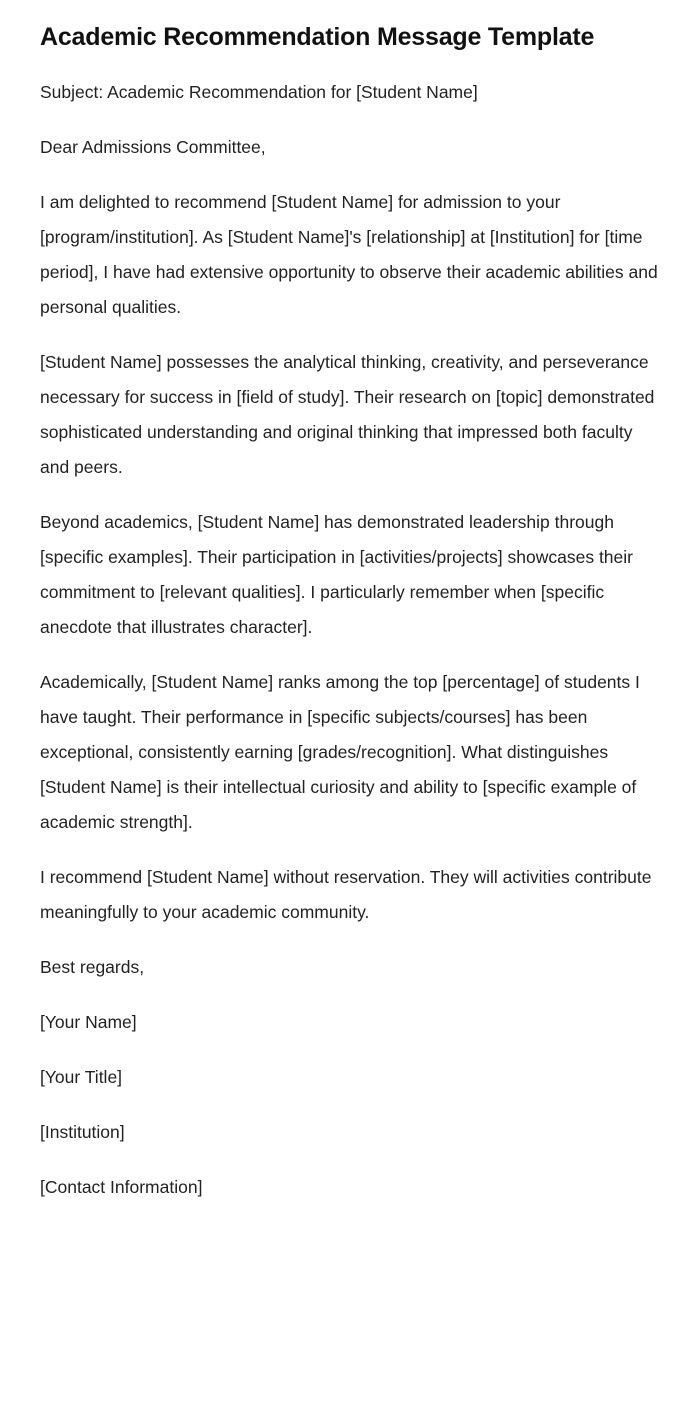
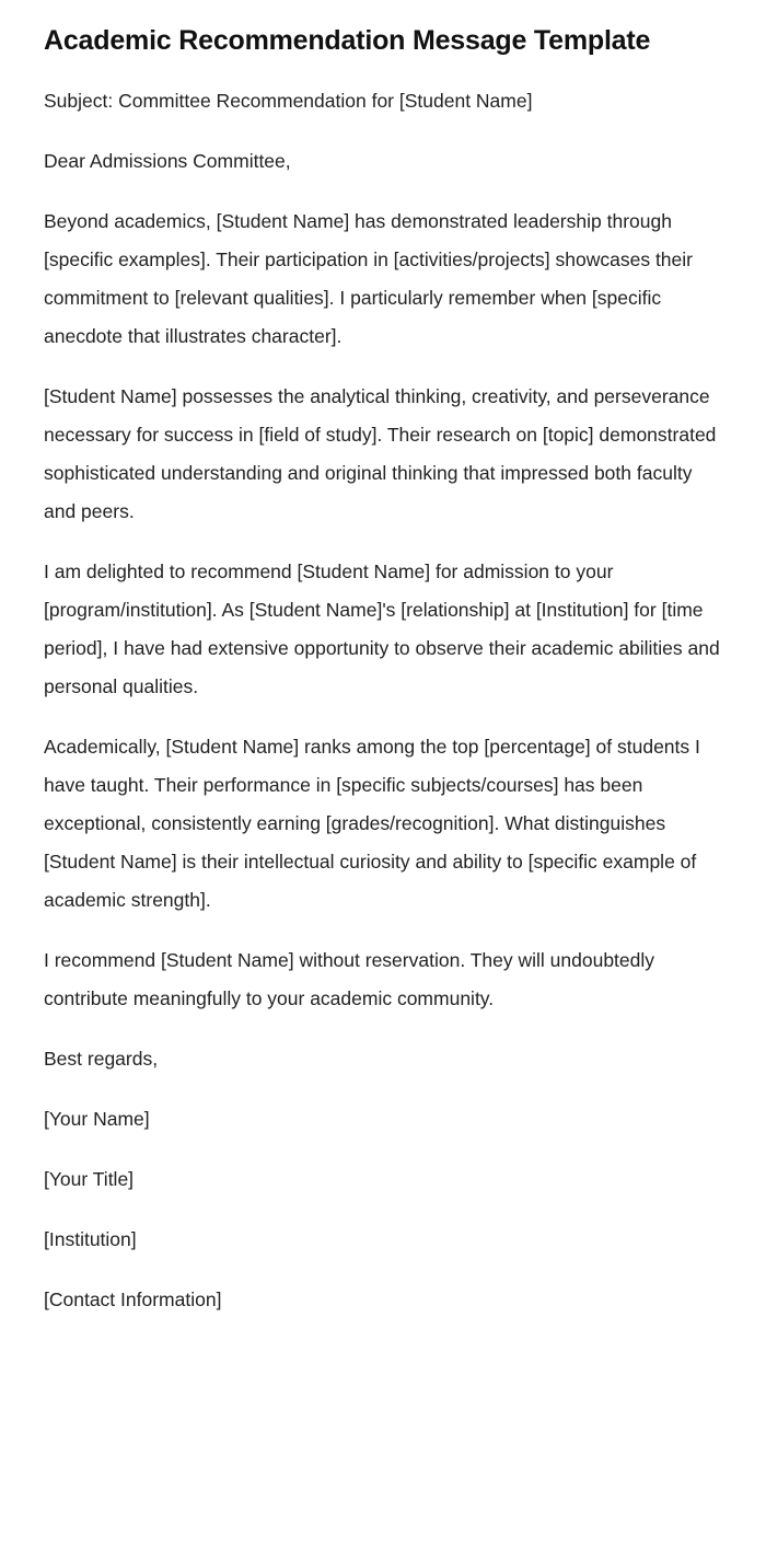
  Academic Recommendation Message Template
- Subject: Academic Recommendation for [Student Name]
+ Subject: Committee Recommendation for [Student Name]
  Dear Admissions Committee,
- I am delighted to recommend [Student Name] for admission to your [program/institution]. As [Student Name]'s [relationship] at [Institution] for [time period], I have had extensive opportunity to observe their academic abilities and personal qualities.
+ Beyond academics, [Student Name] has demonstrated leadership through [specific examples]. Their participation in [activities/projects] showcases their commitment to [relevant qualities]. I particularly remember when [specific anecdote that illustrates character].
  [Student Name] possesses the analytical thinking, creativity, and perseverance necessary for success in [field of study]. Their research on [topic] demonstrated sophisticated understanding and original thinking that impressed both faculty and peers.
- Beyond academics, [Student Name] has demonstrated leadership through [specific examples]. Their participation in [activities/projects] showcases their commitment to [relevant qualities]. I particularly remember when [specific anecdote that illustrates character].
+ I am delighted to recommend [Student Name] for admission to your [program/institution]. As [Student Name]'s [relationship] at [Institution] for [time period], I have had extensive opportunity to observe their academic abilities and personal qualities.
  Academically, [Student Name] ranks among the top [percentage] of students I have taught. Their performance in [specific subjects/courses] has been exceptional, consistently earning [grades/recognition]. What distinguishes [Student Name] is their intellectual curiosity and ability to [specific example of academic strength].
- I recommend [Student Name] without reservation. They will activities contribute meaningfully to your academic community.
+ I recommend [Student Name] without reservation. They will undoubtedly contribute meaningfully to your academic community.
  Best regards,
  [Your Name]
  [Your Title]
  [Institution]
  [Contact Information]
